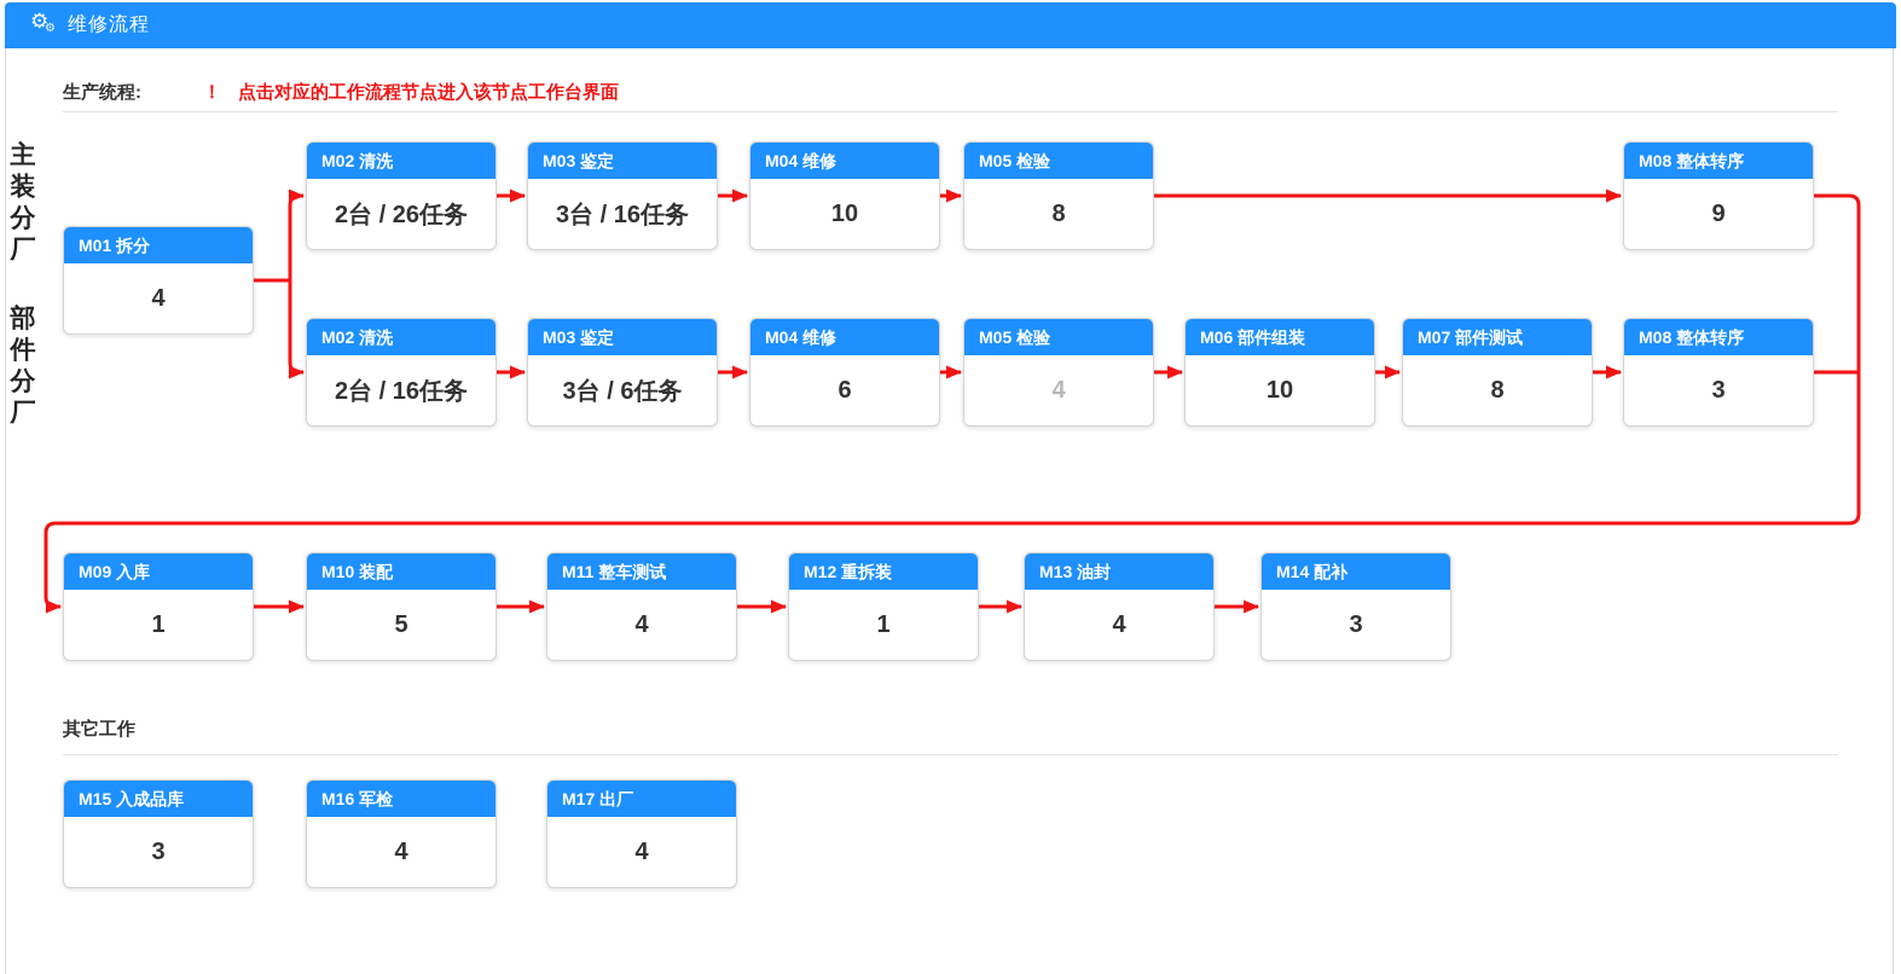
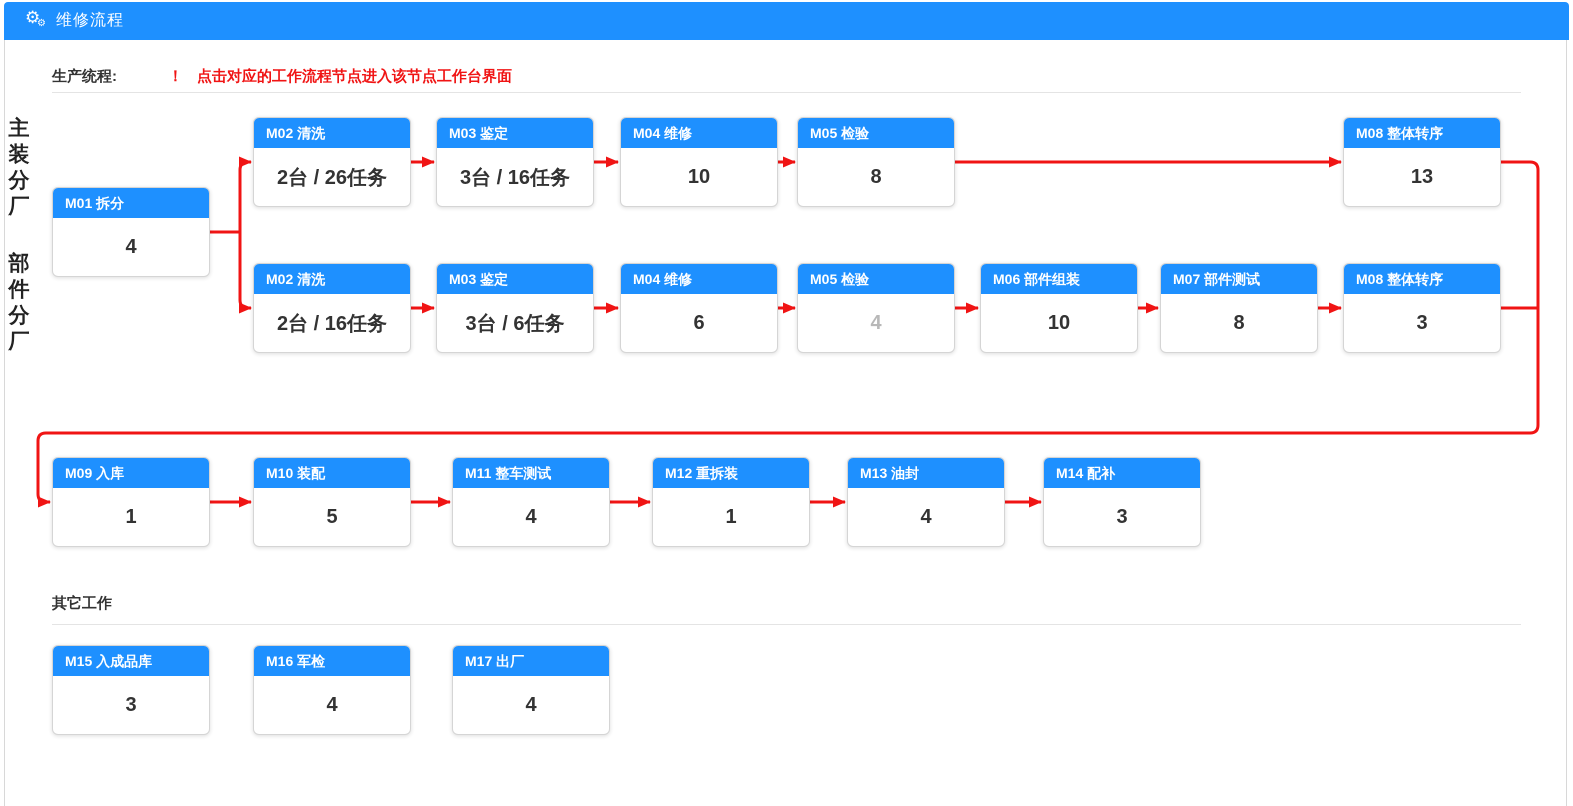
  ⚙︎
  ⚙︎
  维修流程
  生产统程:
  ！ 点击对应的工作流程节点进入该节点工作台界面
  主装分厂
  部件分厂
  M01 拆分
  4
  M02 清洗
  2台 / 26任务
  M03 鉴定
  3台 / 16任务
  M04 维修
  10
  M05 检验
  8
  M08 整体转序
- 9
+ 13
  M02 清洗
  2台 / 16任务
  M03 鉴定
  3台 / 6任务
  M04 维修
  6
  M05 检验
  4
  M06 部件组装
  10
  M07 部件测试
  8
  M08 整体转序
  3
  M09 入库
  1
  M10 装配
  5
  M11 整车测试
  4
  M12 重拆装
  1
  M13 油封
  4
  M14 配补
  3
  其它工作
  M15 入成品库
  3
  M16 军检
  4
  M17 出厂
  4
